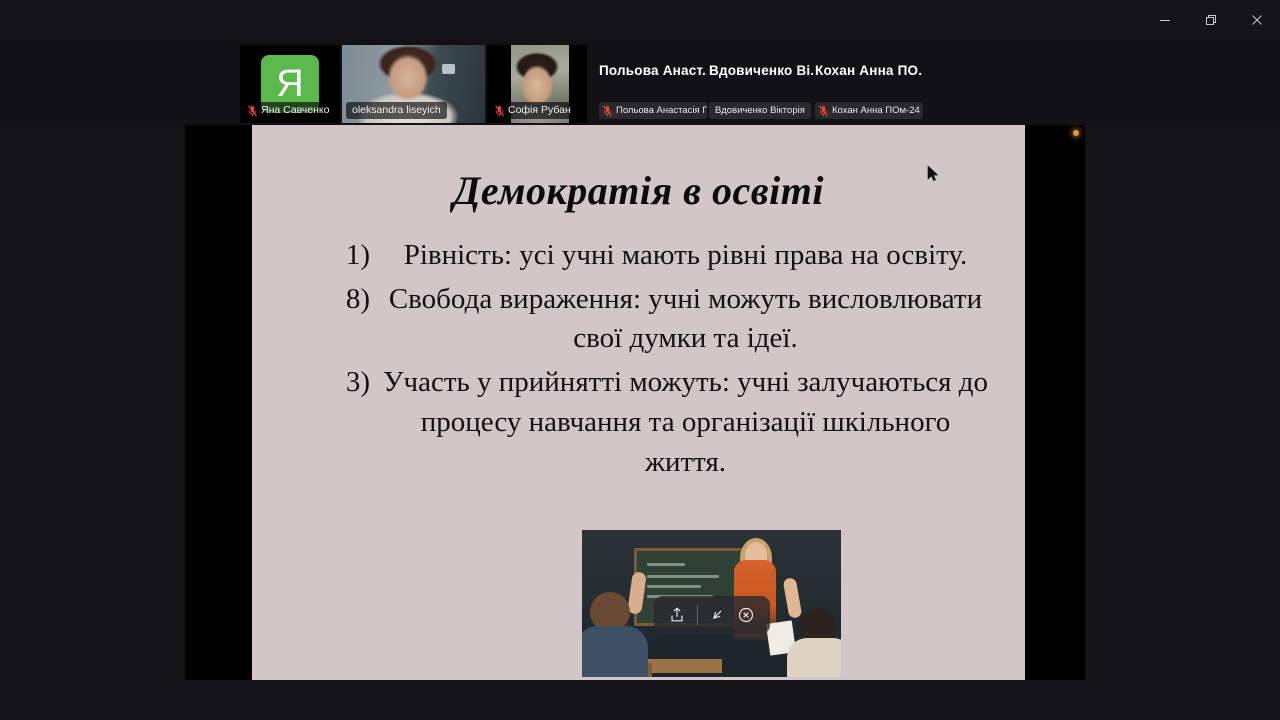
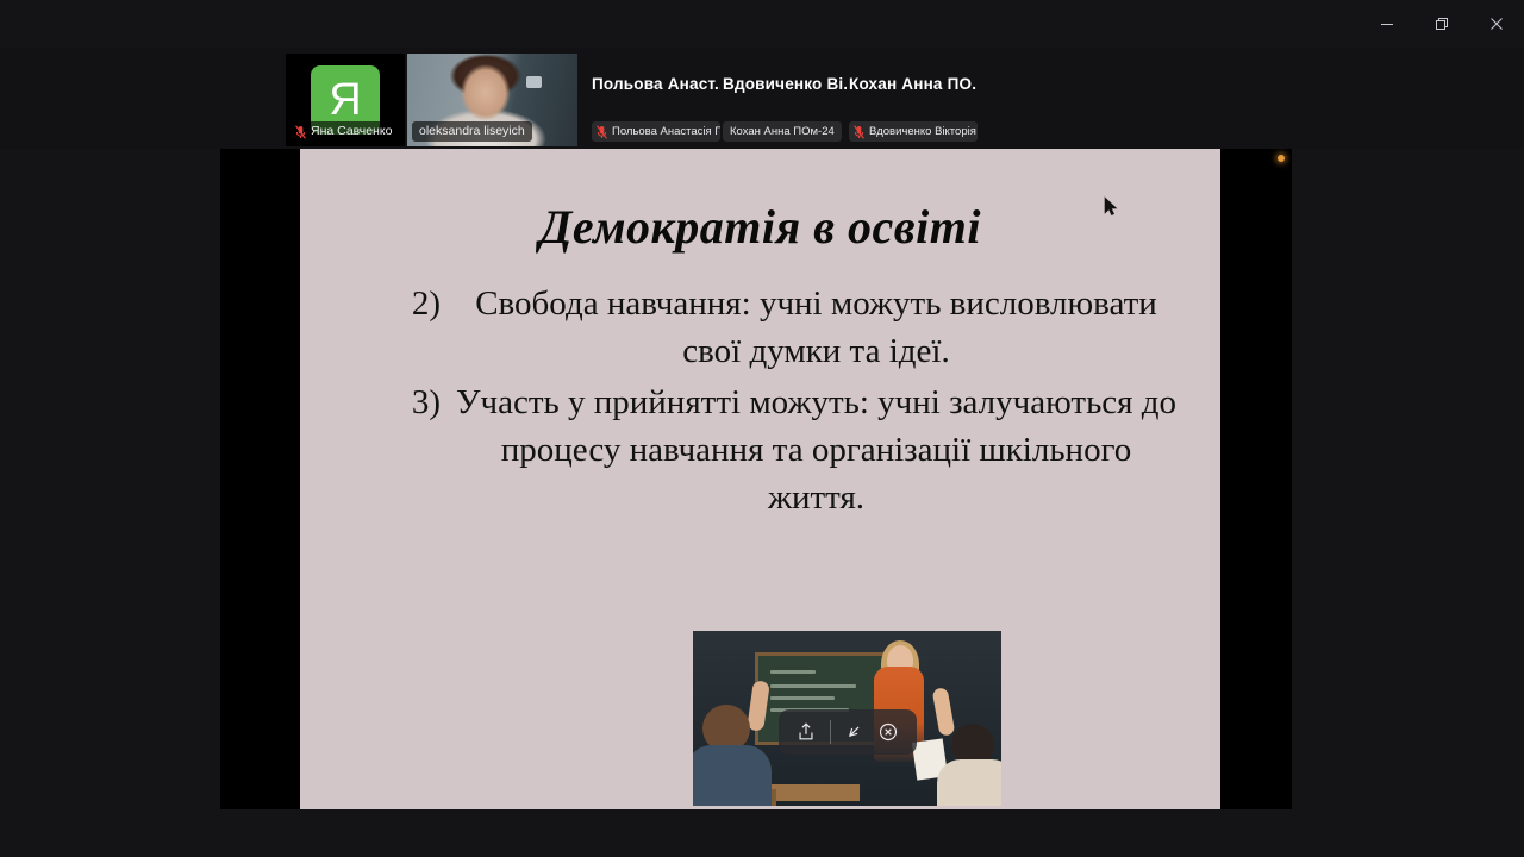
  Я
  Яна Савченко
  oleksandra liseyich
- Софія Рубан
  Польова Анаст.
  Польова Анастасія П
  Вдовиченко Ві.
- Вдовиченко Вікторія
+ Кохан Анна ПОм-24
  Кохан Анна ПО.
- Кохан Анна ПОм-24
+ Вдовиченко Вікторія
  Демократія в освіті
- 1)
- Рівність: усі учні мають рівні права на освіту.
- 8)
+ 2)
- Свобода вираження: учні можуть висловлювати свої думки та ідеї.
+ Свобода навчання: учні можуть висловлювати свої думки та ідеї.
  3)
  Участь у прийнятті можуть: учні залучаються до процесу навчання та організації шкільного життя.
